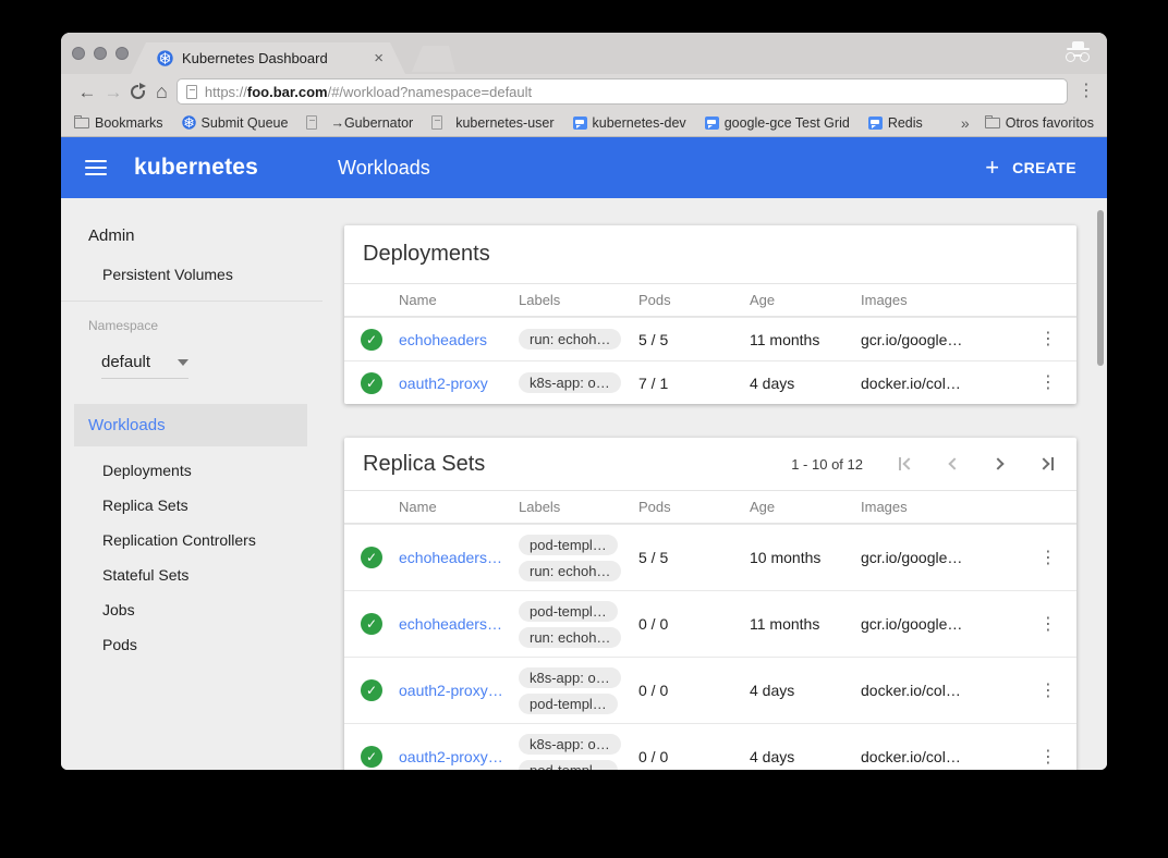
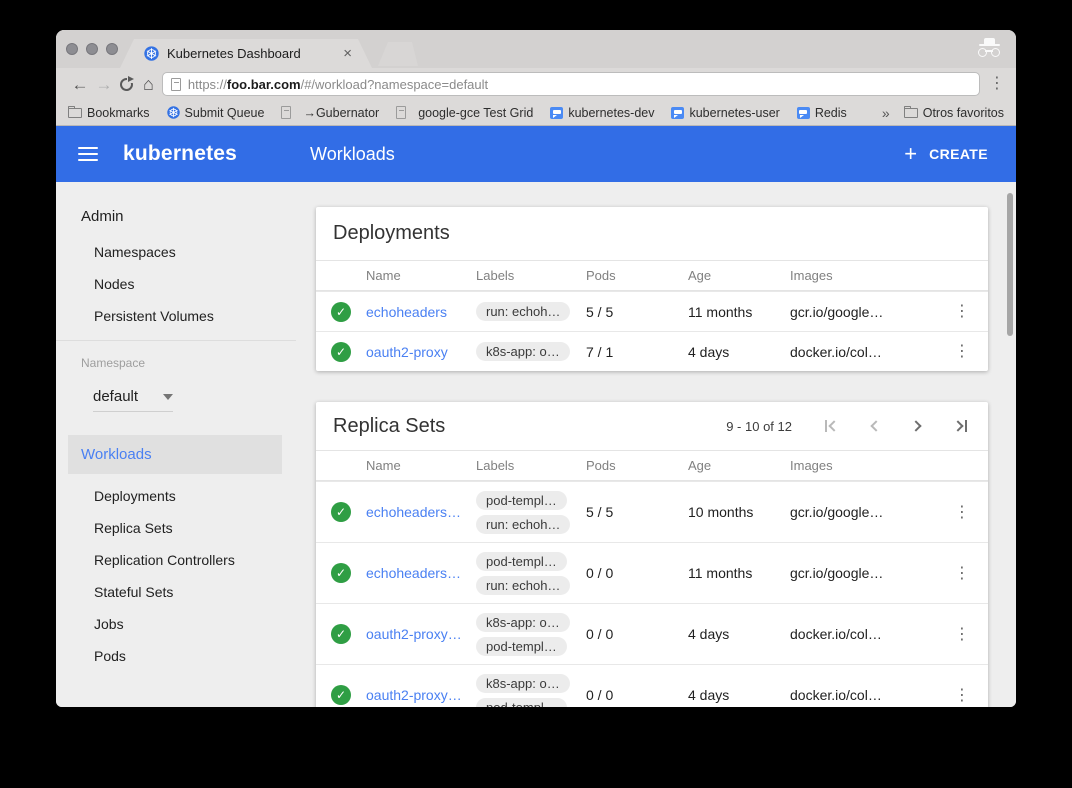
  Kubernetes Dashboard
  ×
  ←
  →
  ⌂
  https://foo.bar.com/#/workload?namespace=default
  ⋮
  Bookmarks
  Submit Queue
  →Gubernator
- kubernetes-user
+ google-gce Test Grid
  kubernetes-dev
- google-gce Test Grid
+ kubernetes-user
  Redis
  »
  Otros favoritos
  kubernetes
  Workloads
  +
  CREATE
  Admin
+ Namespaces
+ Nodes
  Persistent Volumes
  Namespace
  default
  Workloads
  Deployments
  Replica Sets
  Replication Controllers
  Stateful Sets
  Jobs
  Pods
  Deployments
  Name
  Labels
  Pods
  Age
  Images
  ✓
  echoheaders
  run: echoh…
  5 / 5
  11 months
  gcr.io/google…
  ⋮
  ✓
  oauth2-proxy
  k8s-app: o…
  7 / 1
  4 days
  docker.io/col…
  ⋮
  Replica Sets
- 1 - 10 of 12
+ 9 - 10 of 12
  Name
  Labels
  Pods
  Age
  Images
  ✓
  echoheaders…
  pod-templ…
  run: echoh…
  5 / 5
  10 months
  gcr.io/google…
  ⋮
  ✓
  echoheaders…
  pod-templ…
  run: echoh…
  0 / 0
  11 months
  gcr.io/google…
  ⋮
  ✓
  oauth2-proxy…
  k8s-app: o…
  pod-templ…
  0 / 0
  4 days
  docker.io/col…
  ⋮
  ✓
  oauth2-proxy…
  k8s-app: o…
  0 / 0
  4 days
  docker.io/col…
  ⋮
